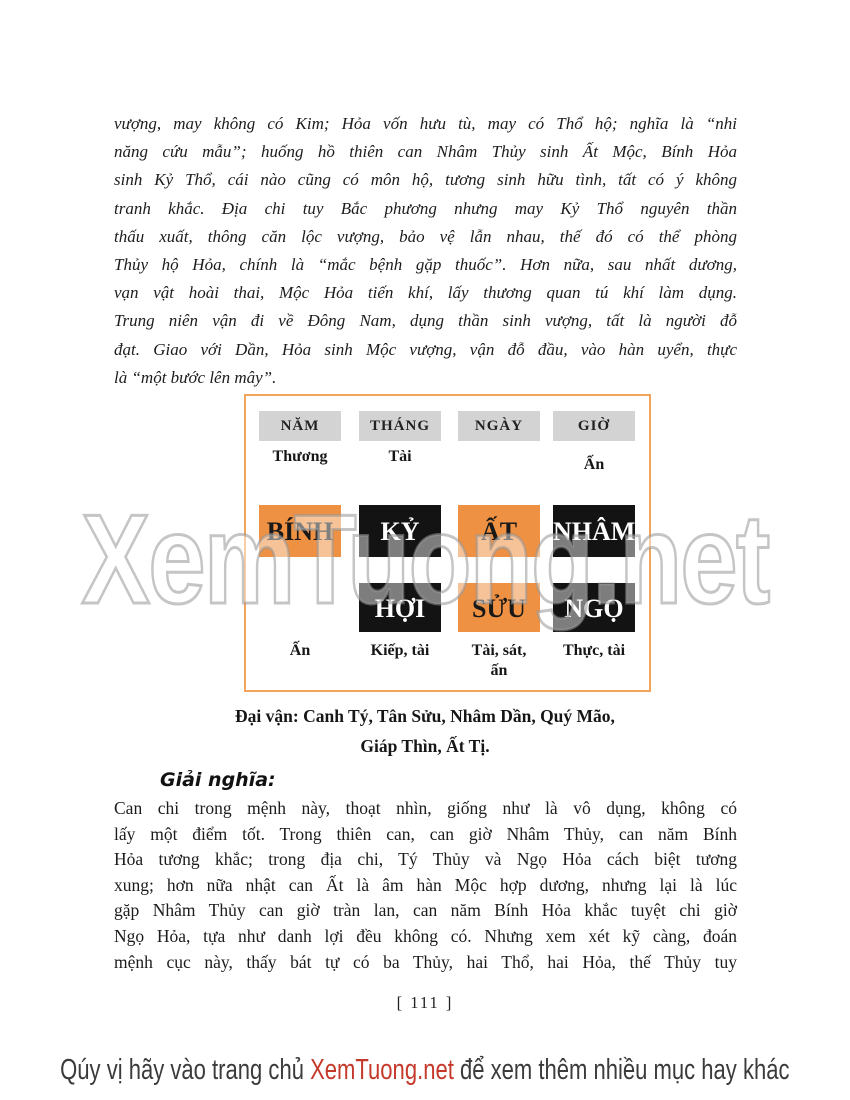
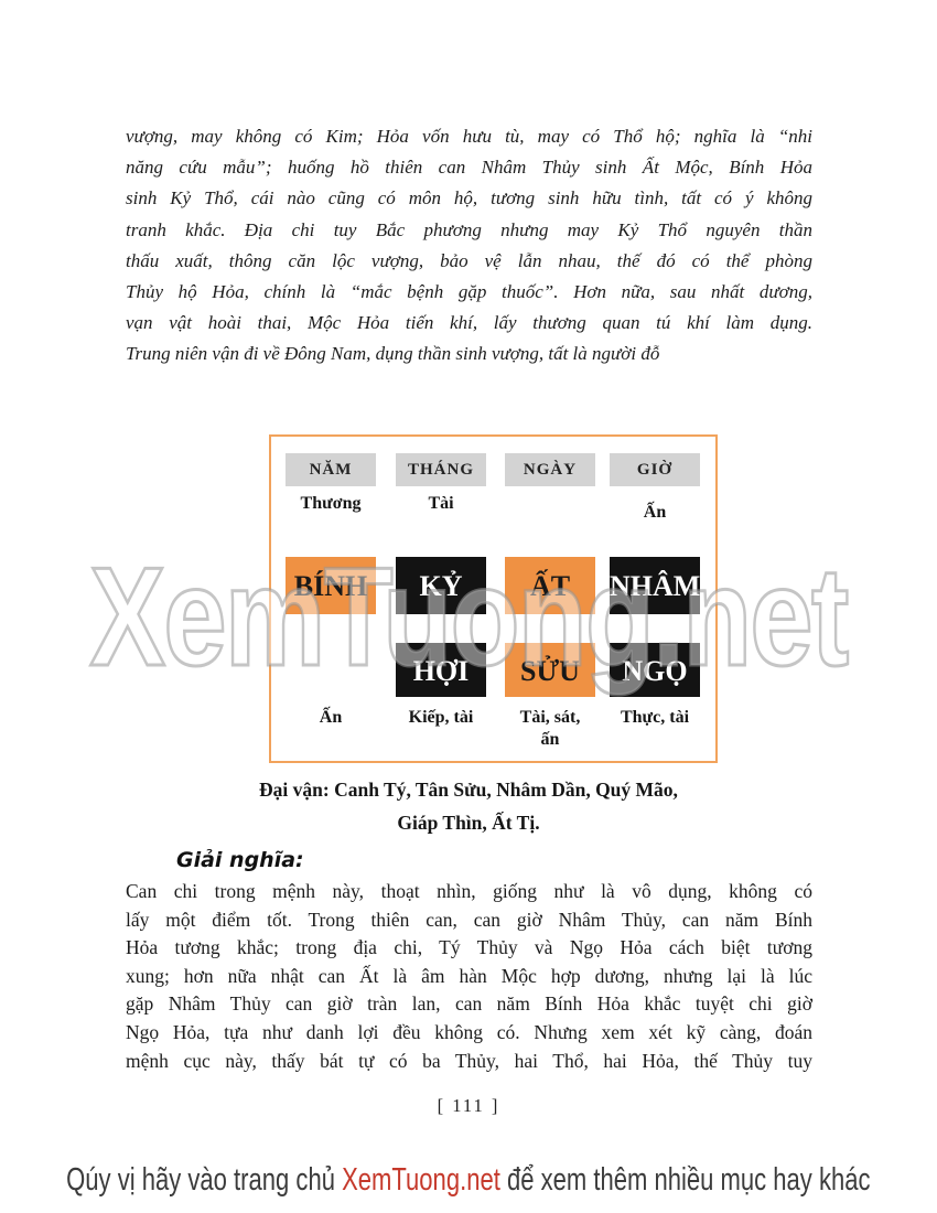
  vượng, may không có Kim; Hỏa vốn hưu tù, may có Thổ hộ; nghĩa là “nhi
  năng cứu mẫu”; huống hồ thiên can Nhâm Thủy sinh Ất Mộc, Bính Hỏa
  sinh Kỷ Thổ, cái nào cũng có môn hộ, tương sinh hữu tình, tất có ý không
  tranh khắc. Địa chi tuy Bắc phương nhưng may Kỷ Thổ nguyên thần
  thấu xuất, thông căn lộc vượng, bảo vệ lẫn nhau, thế đó có thể phòng
  Thủy hộ Hỏa, chính là “mắc bệnh gặp thuốc”. Hơn nữa, sau nhất dương,
  vạn vật hoài thai, Mộc Hỏa tiến khí, lấy thương quan tú khí làm dụng.
  Trung niên vận đi về Đông Nam, dụng thần sinh vượng, tất là người đỗ
- đạt. Giao với Dần, Hỏa sinh Mộc vượng, vận đỗ đầu, vào hàn uyển, thực
- là “một bước lên mây”.
  NĂM
  Thương
  BÍNH
  Ấn
  THÁNG
  Tài
  KỶ
  HỢI
  Kiếp, tài
  NGÀY
  ẤT
  SỬU
  Tài, sát,
  ấn
  GIỜ
  Ấn
  NHÂM
  NGỌ
  Thực, tài
  XemTuong.net
  Đại vận: Canh Tý, Tân Sửu, Nhâm Dần, Quý Mão,
  Giáp Thìn, Ất Tị.
  Giải nghĩa:
  Can chi trong mệnh này, thoạt nhìn, giống như là vô dụng, không có
  lấy một điểm tốt. Trong thiên can, can giờ Nhâm Thủy, can năm Bính
  Hỏa tương khắc; trong địa chi, Tý Thủy và Ngọ Hỏa cách biệt tương
  xung; hơn nữa nhật can Ất là âm hàn Mộc hợp dương, nhưng lại là lúc
  gặp Nhâm Thủy can giờ tràn lan, can năm Bính Hỏa khắc tuyệt chi giờ
  Ngọ Hỏa, tựa như danh lợi đều không có. Nhưng xem xét kỹ càng, đoán
  mệnh cục này, thấy bát tự có ba Thủy, hai Thổ, hai Hỏa, thế Thủy tuy
  [ 111 ]
  Qúy vị hãy vào trang chủ XemTuong.net để xem thêm nhiều mục hay khác
